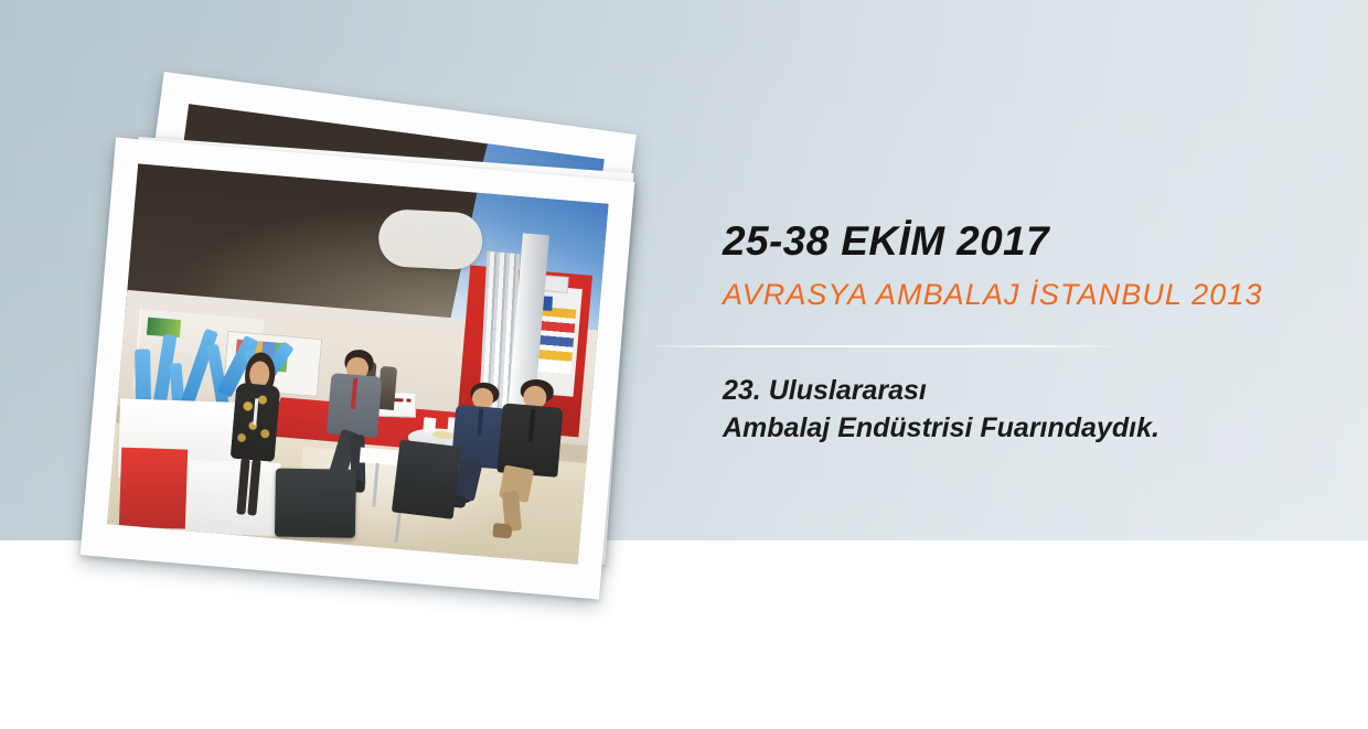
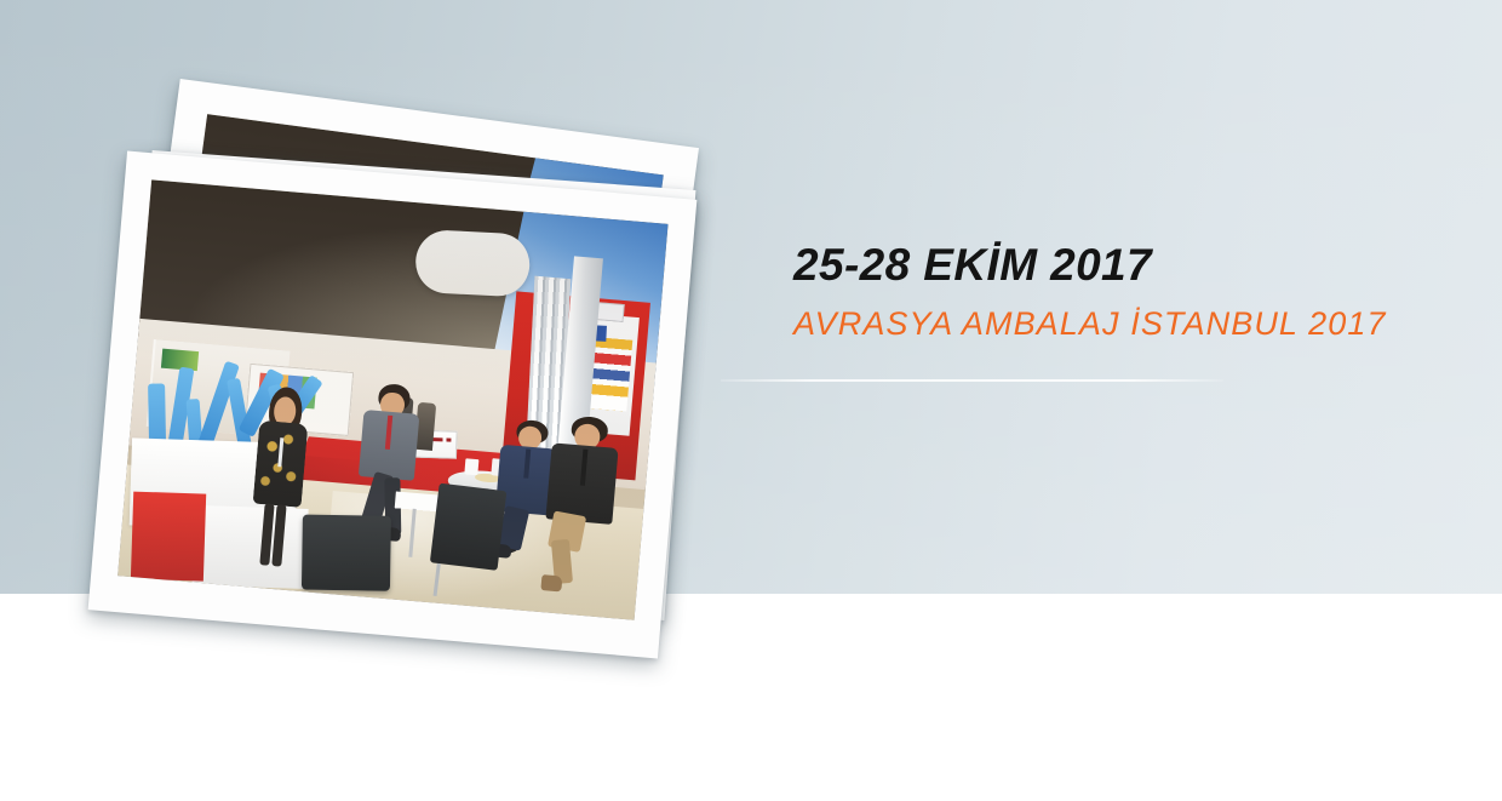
- 25-38 EKİM 2017
+ 25-28 EKİM 2017
- AVRASYA AMBALAJ İSTANBUL 2013
+ AVRASYA AMBALAJ İSTANBUL 2017
- 23. Uluslararası
- Ambalaj Endüstrisi Fuarındaydık.
